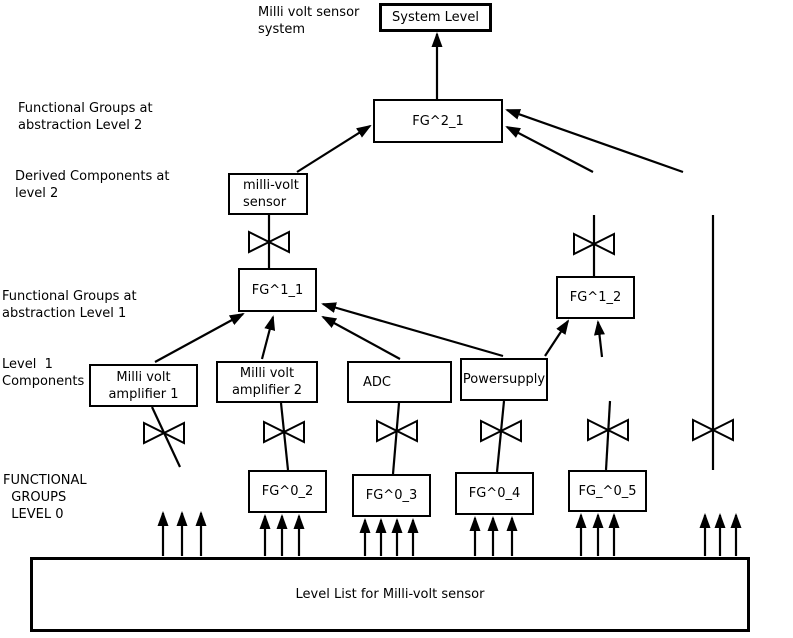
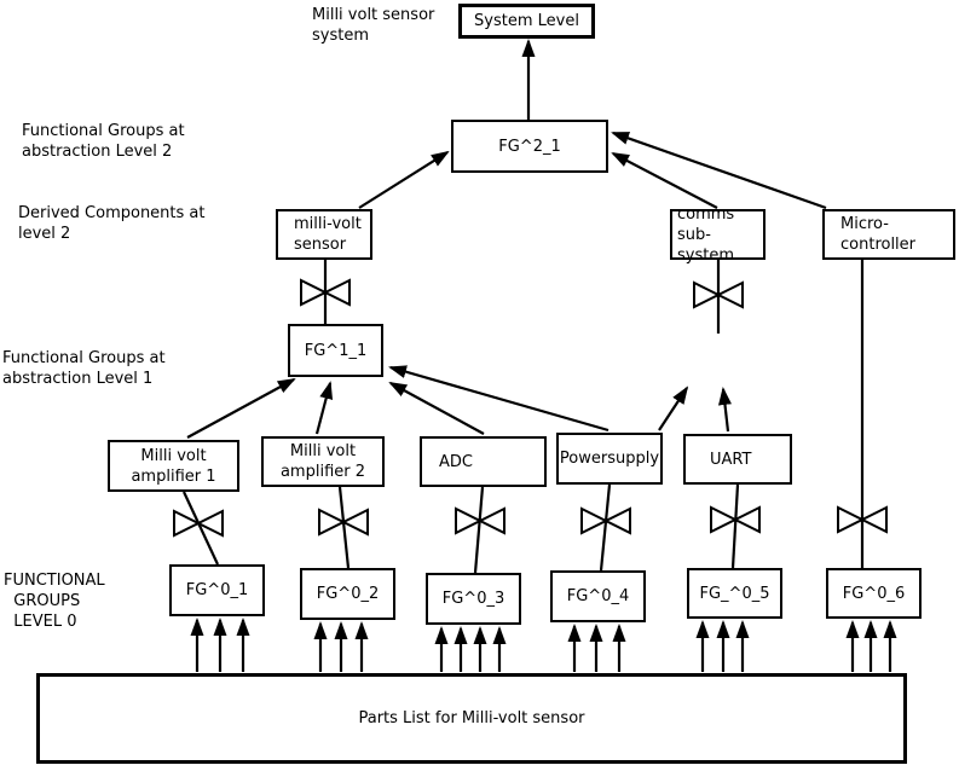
  Milli volt sensor
  system
  Functional Groups at
  abstraction Level 2
  Derived Components at
  level 2
  Functional Groups at
  abstraction Level 1
- Level 1
- Components
  FUNCTIONAL
  GROUPS
  LEVEL 0
  System Level
  FG^2_1
  milli-volt
  sensor
+ comms
+ sub-system
+ Micro-
+ controller
  FG^1_1
- FG^1_2
  Milli volt
  amplifier 1
  Milli volt
  amplifier 2
  ADC
  Powersupply
+ UART
+ FG^0_1
  FG^0_2
  FG^0_3
  FG^0_4
  FG_^0_5
+ FG^0_6
- Level List for Milli-volt sensor
+ Parts List for Milli-volt sensor
